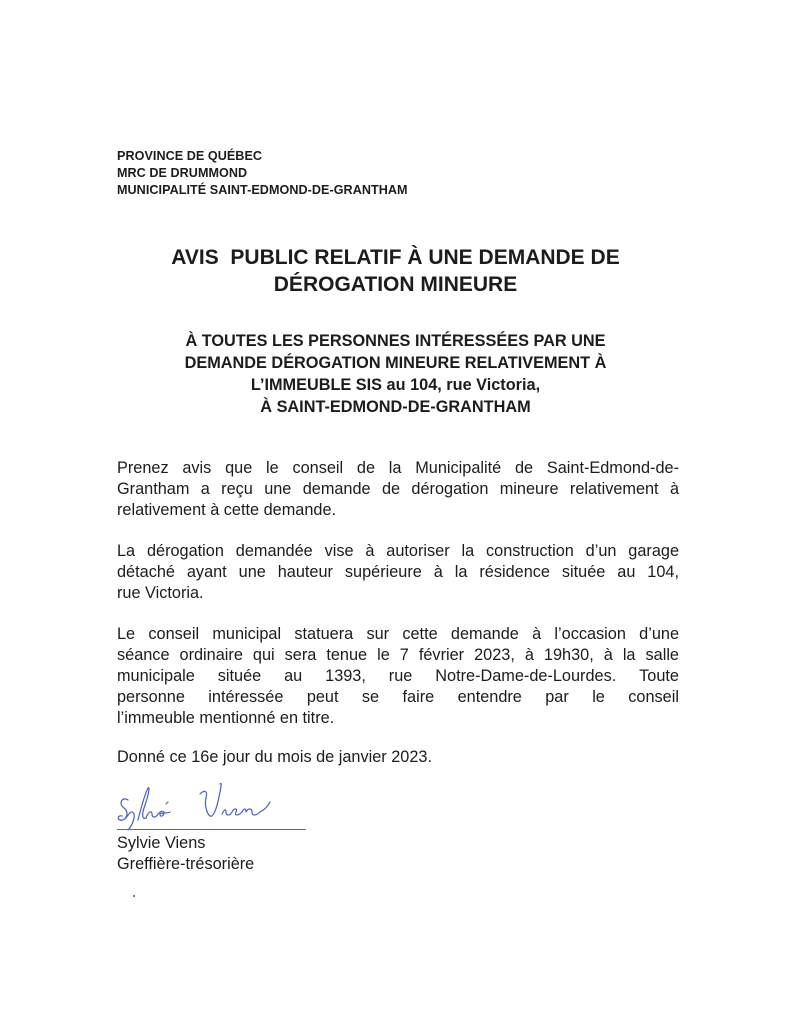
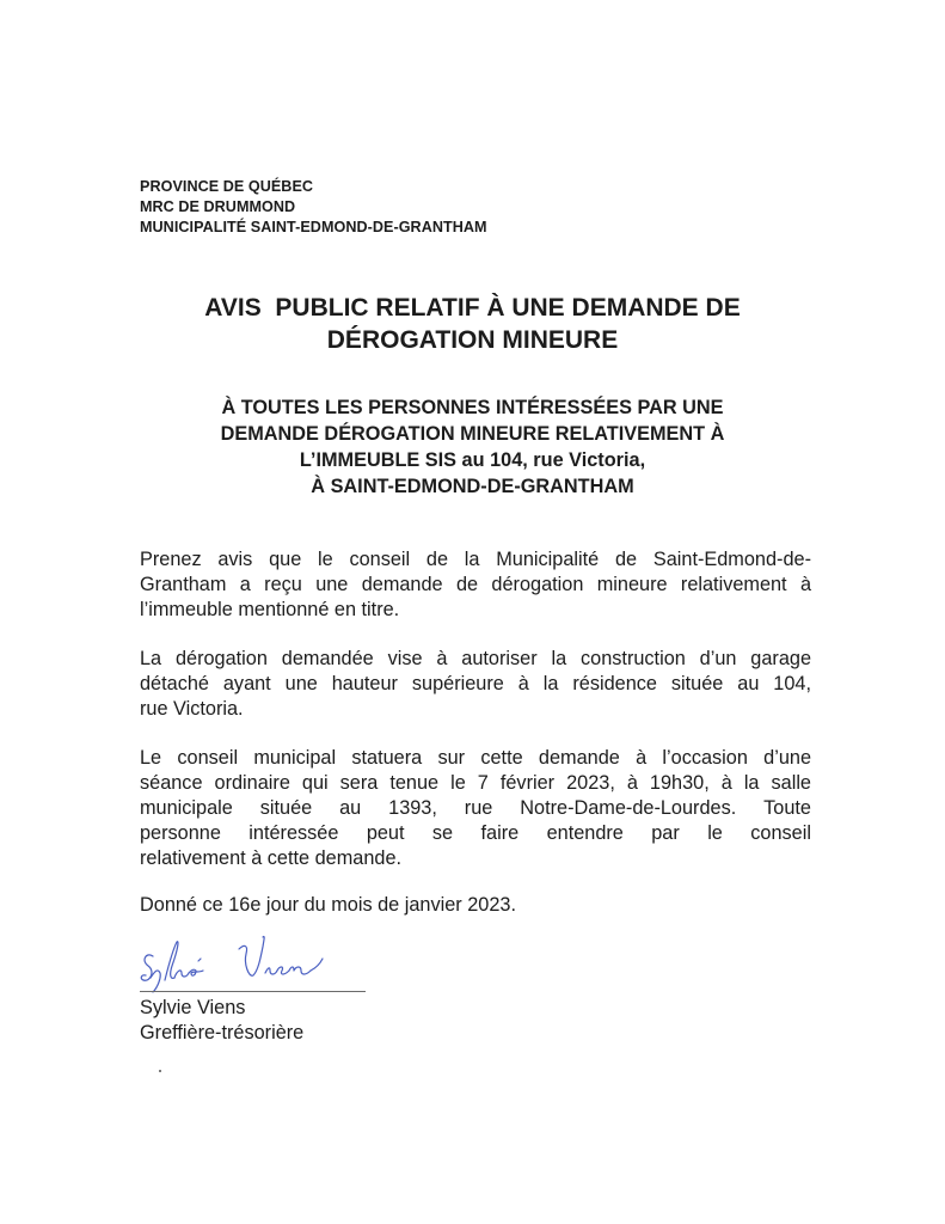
  PROVINCE DE QUÉBEC
  MRC DE DRUMMOND
  MUNICIPALITÉ SAINT-EDMOND-DE-GRANTHAM
  AVIS PUBLIC RELATIF À UNE DEMANDE DE
  DÉROGATION MINEURE
  À TOUTES LES PERSONNES INTÉRESSÉES PAR UNE
  DEMANDE DÉROGATION MINEURE RELATIVEMENT À
  L’IMMEUBLE SIS au 104, rue Victoria,
  À SAINT-EDMOND-DE-GRANTHAM
  Prenez avis que le conseil de la Municipalité de Saint-Edmond-de-
  Grantham a reçu une demande de dérogation mineure relativement à
- relativement à cette demande.
+ l’immeuble mentionné en titre.
  La dérogation demandée vise à autoriser la construction d’un garage
  détaché ayant une hauteur supérieure à la résidence située au 104,
  rue Victoria.
  Le conseil municipal statuera sur cette demande à l’occasion d’une
  séance ordinaire qui sera tenue le 7 février 2023, à 19h30, à la salle
  municipale
  située
  au
  1393,
  rue
  Notre-Dame-de-Lourdes.
  Toute
  personne
  intéressée
  peut
  se
  faire
  entendre
  par
  le
  conseil
- l’immeuble mentionné en titre.
+ relativement à cette demande.
  Donné ce 16e jour du mois de janvier 2023.
  Sylvie Viens
  Greffière-trésorière
